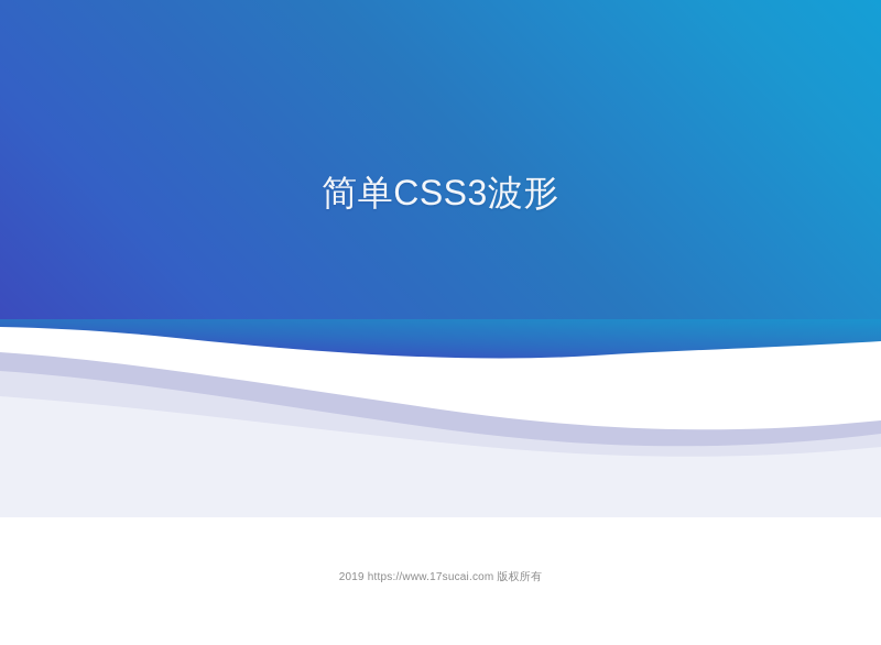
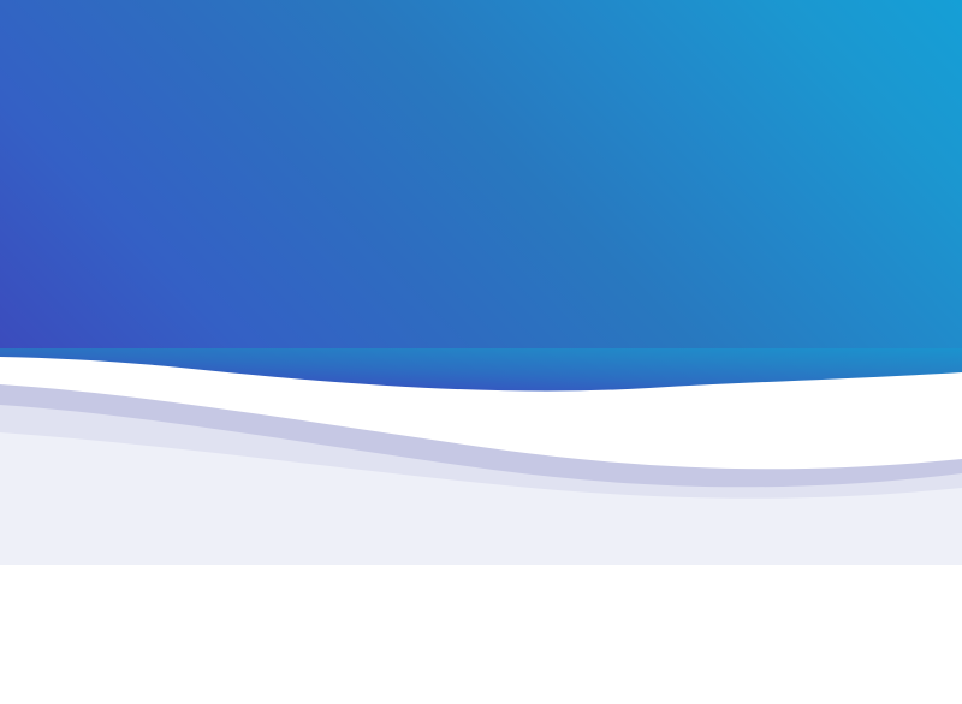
- 简单CSS3波形
- 2019 https://www.17sucai.com 版权所有
